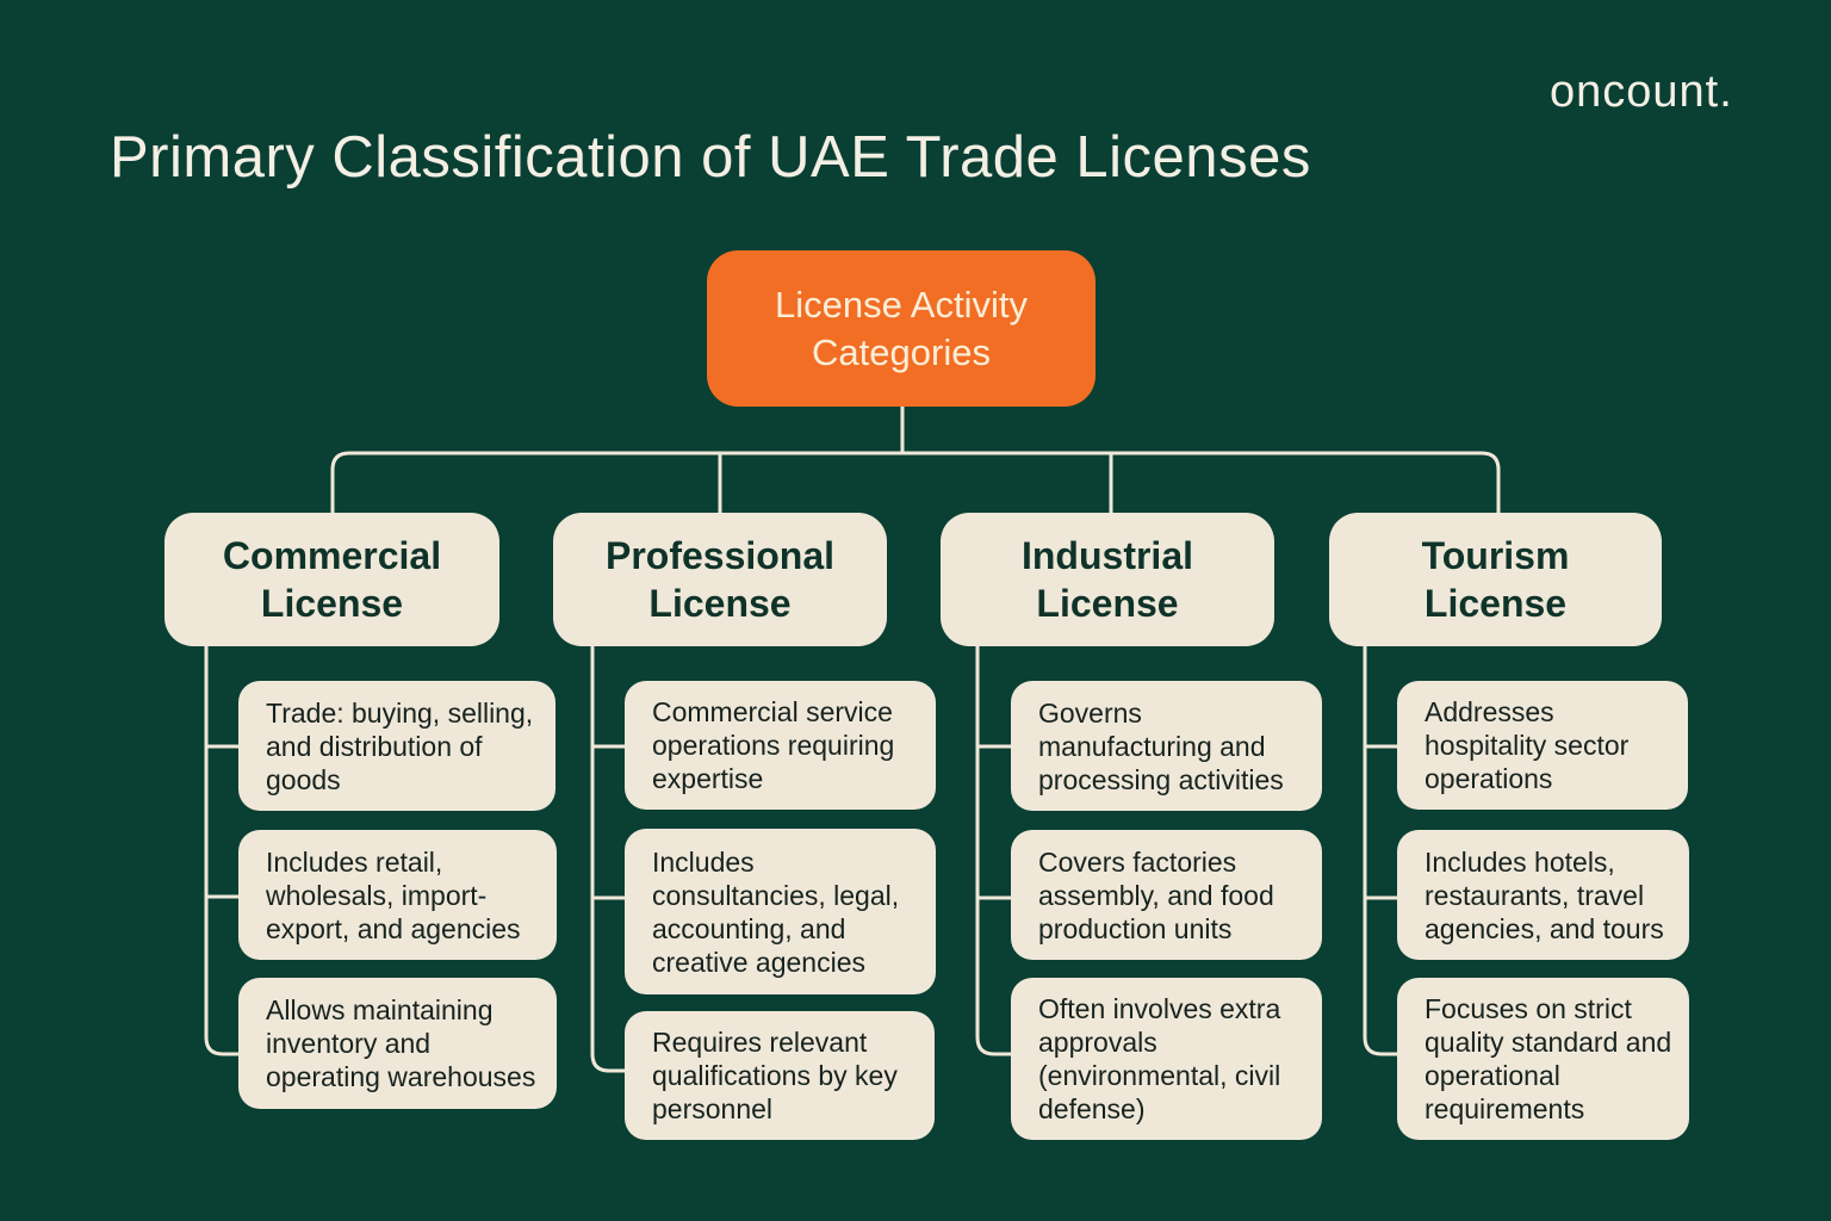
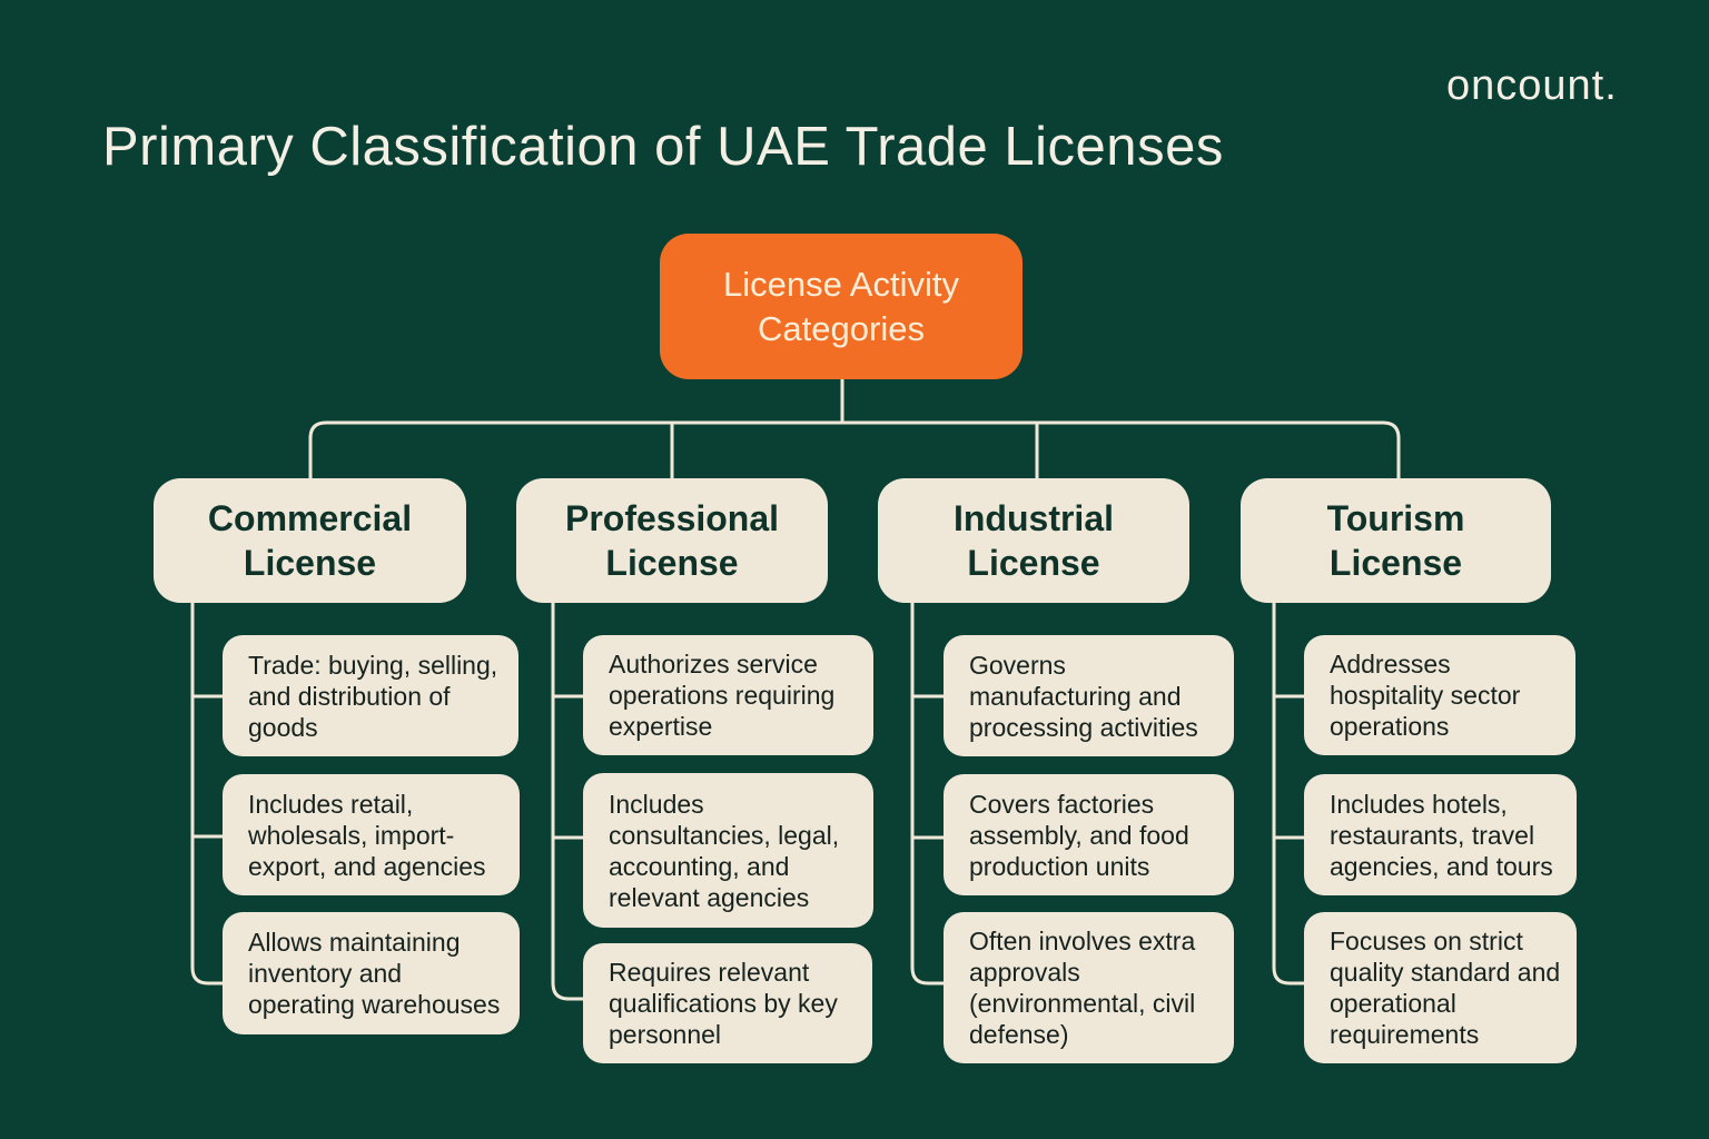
  oncount.
  Primary Classification of UAE Trade Licenses
  License Activity Categories
  Commercial License
  Professional License
  Industrial License
  Tourism License
  Trade: buying, selling, and distribution of goods
  Includes retail, wholesals, import-export, and agencies
  Allows maintaining inventory and operating warehouses
- Commercial service operations requiring expertise
+ Authorizes service operations requiring expertise
- Includes consultancies, legal, accounting, and creative agencies
+ Includes consultancies, legal, accounting, and relevant agencies
  Requires relevant qualifications by key personnel
  Governs manufacturing and processing activities
  Covers factories assembly, and food production units
  Often involves extra approvals (environmental, civil defense)
  Addresses hospitality sector operations
  Includes hotels, restaurants, travel agencies, and tours
  Focuses on strict quality standard and operational requirements
